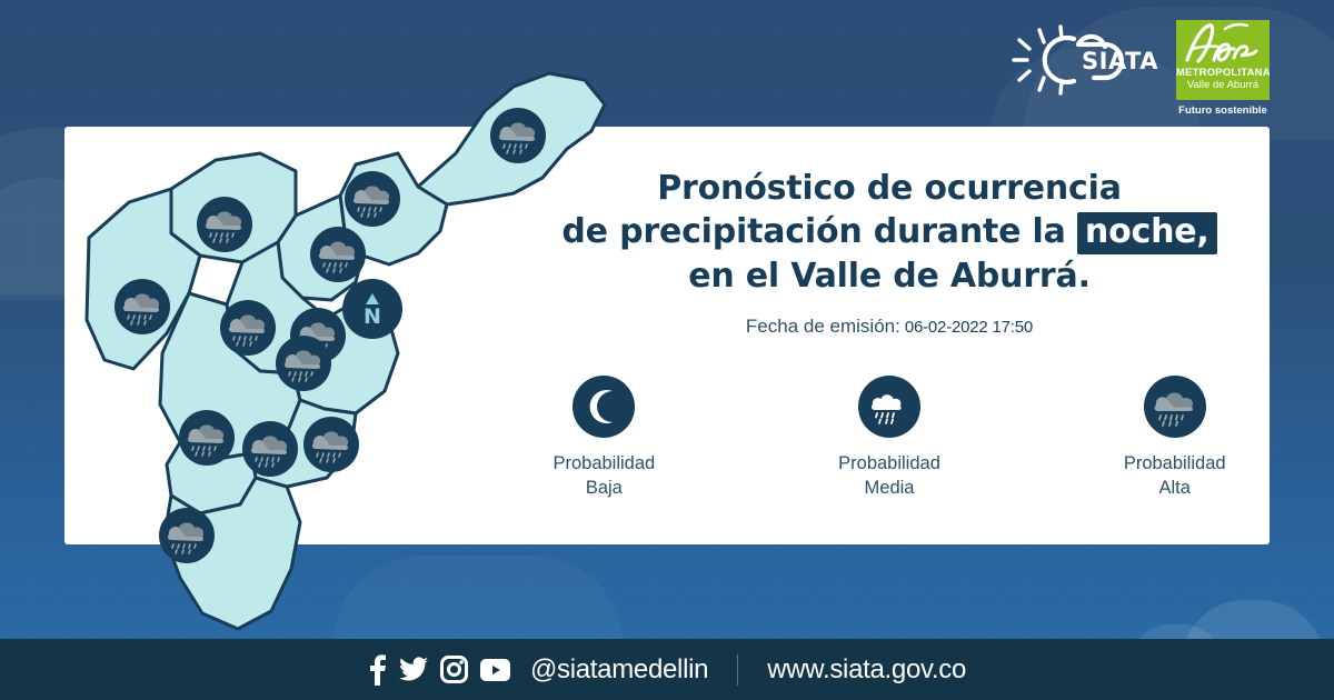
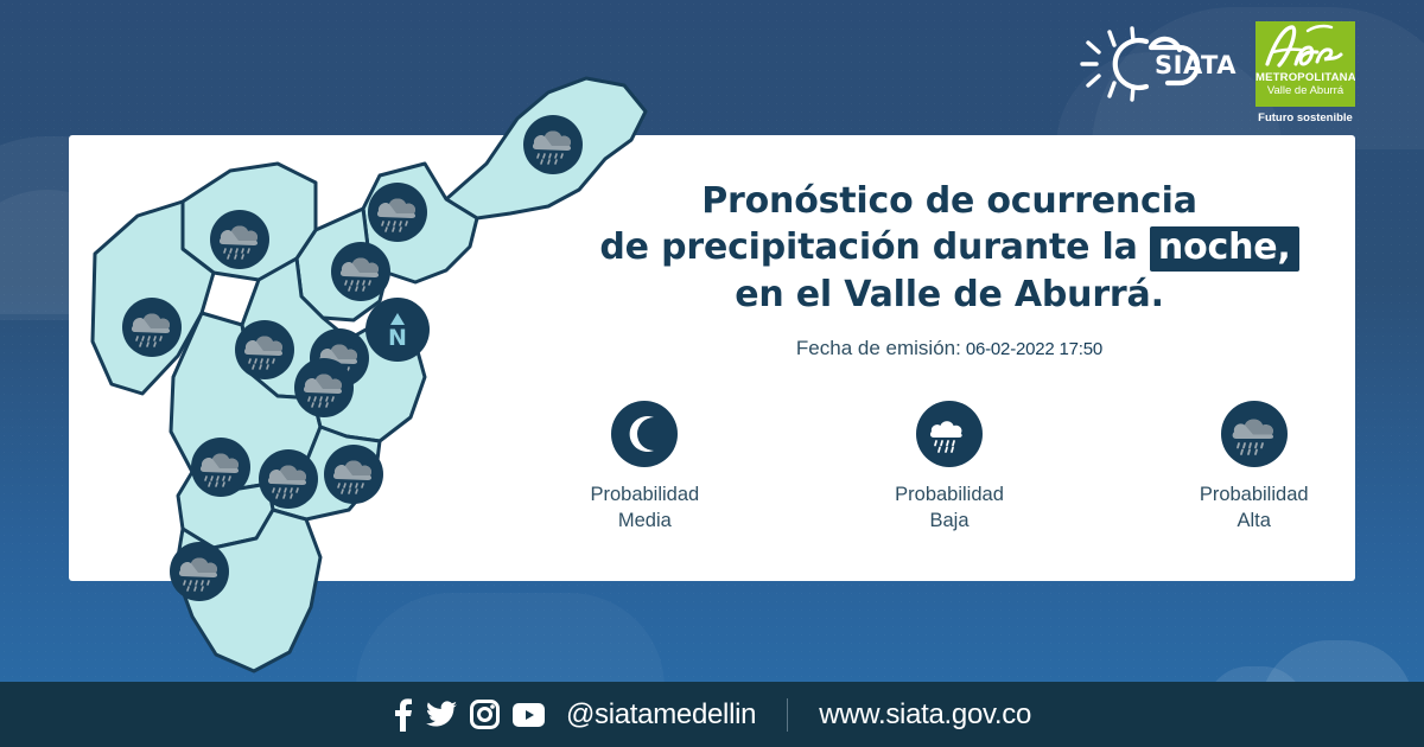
  SIATA
  METROPOLITANA
  Valle de Aburrá
  Futuro sostenible
  N
  Pronóstico de ocurrencia
  de precipitación durante la noche,
  en el Valle de Aburrá.
  Fecha de emisión: 06-02-2022 17:50
  Probabilidad
- Baja
+ Media
  Probabilidad
- Media
+ Baja
  Probabilidad
  Alta
  @siatamedellin
  www.siata.gov.co
